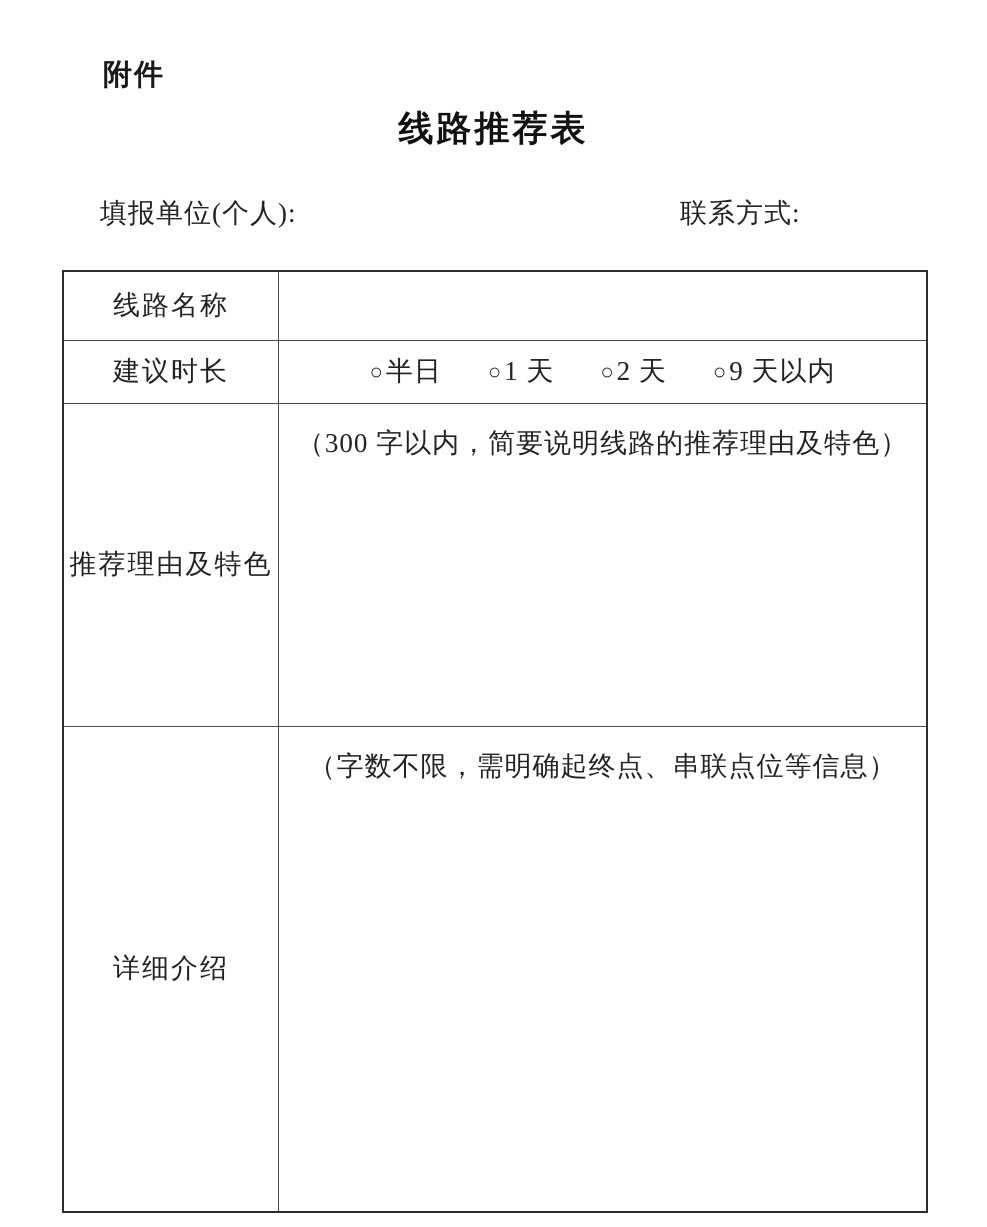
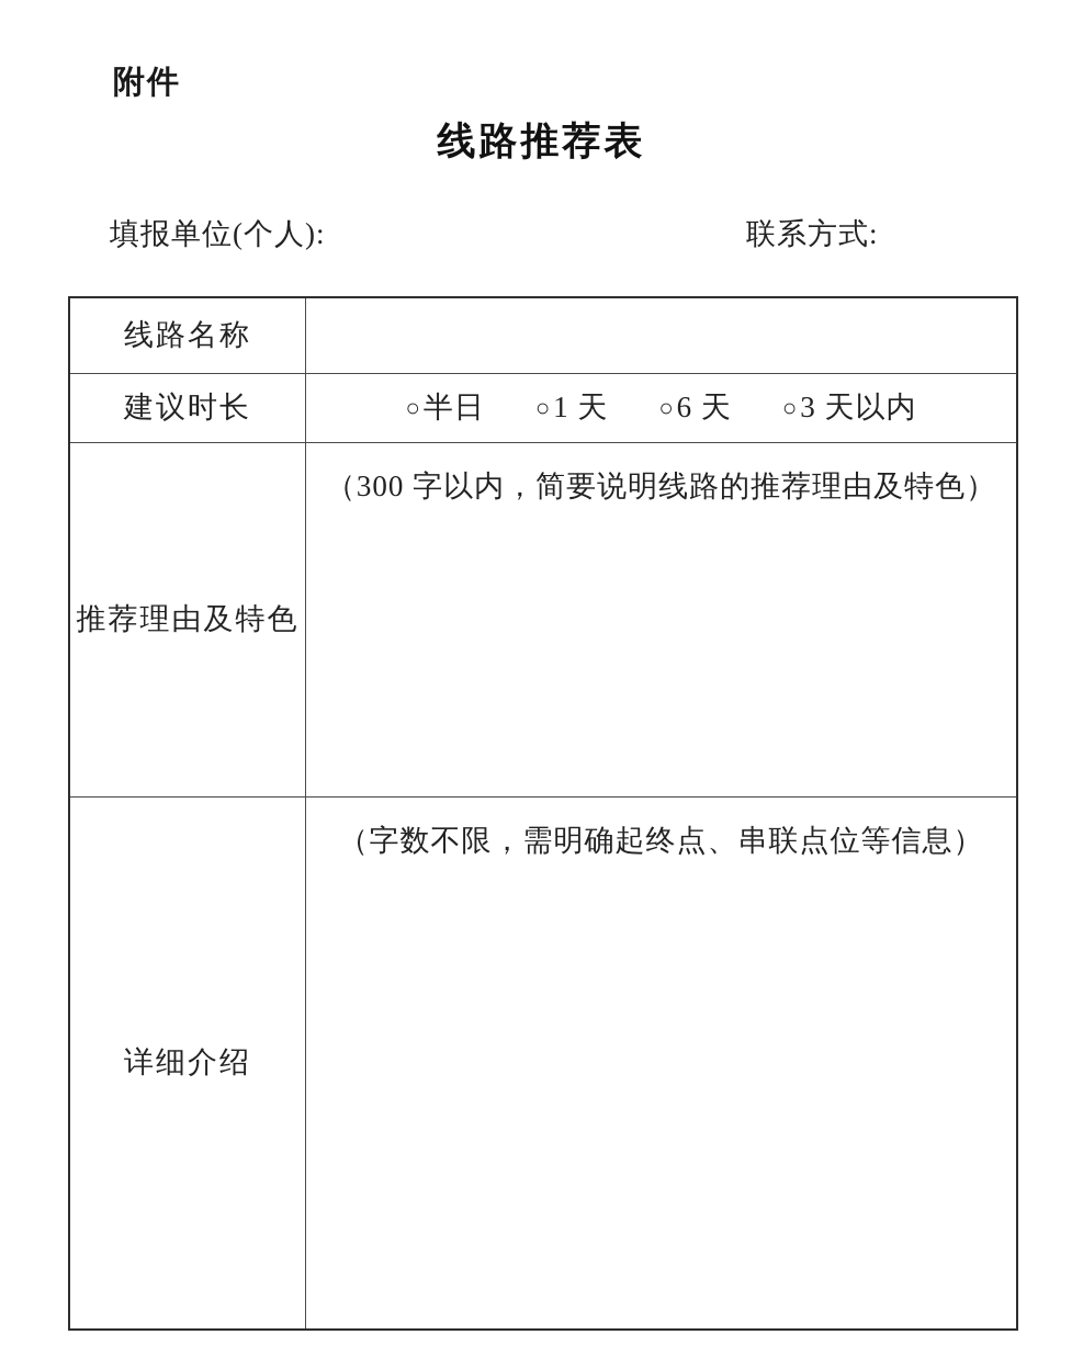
  附件
  线路推荐表
  填报单位(个人):
  联系方式:
  线路名称
  建议时长
  ○半日
  ○1 天
- ○2 天
+ ○6 天
- ○9 天以内
+ ○3 天以内
  推荐理由及特色
  （300 字以内，简要说明线路的推荐理由及特色）
  详细介绍
  （字数不限，需明确起终点、串联点位等信息）
